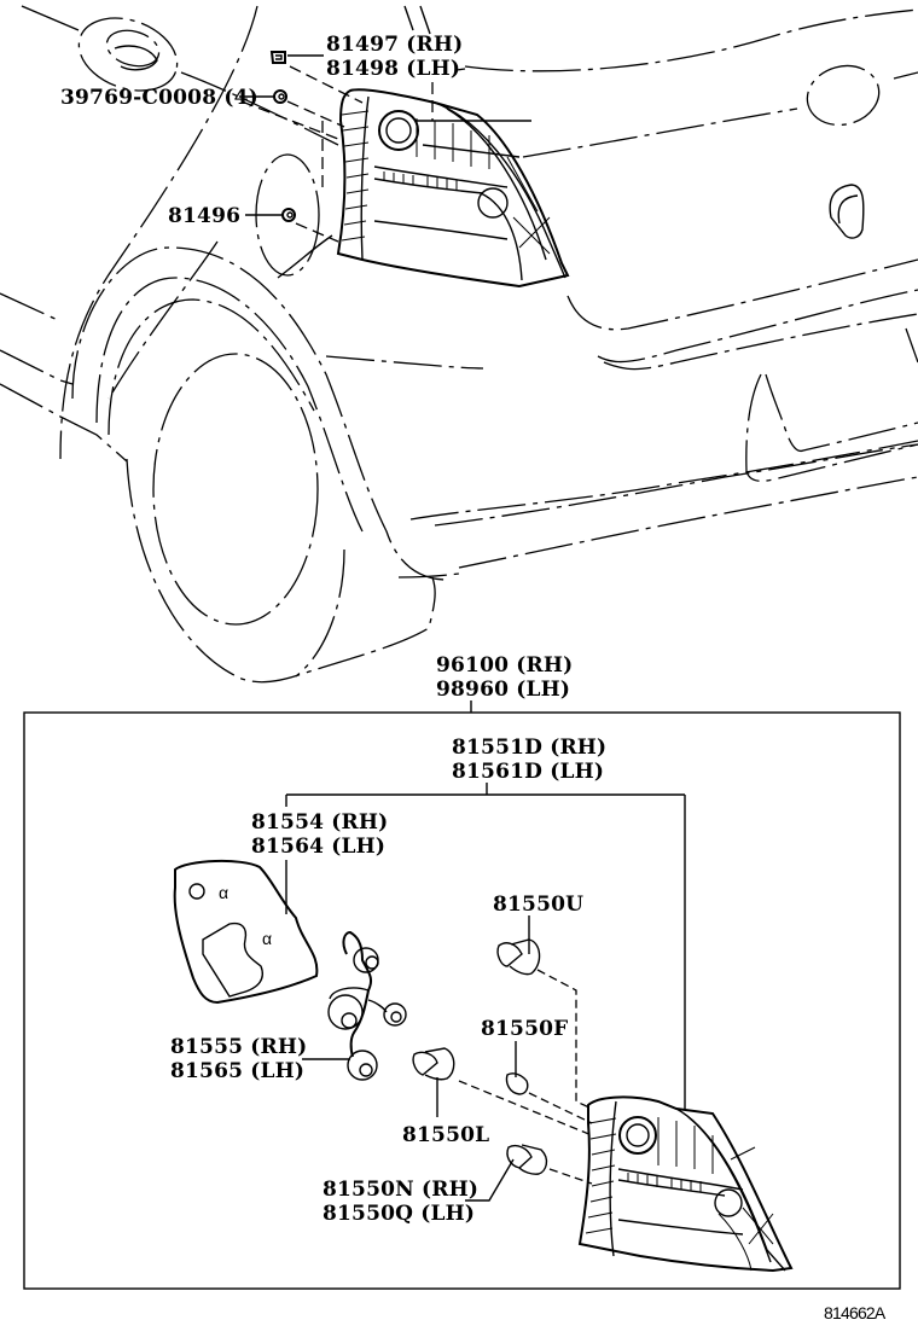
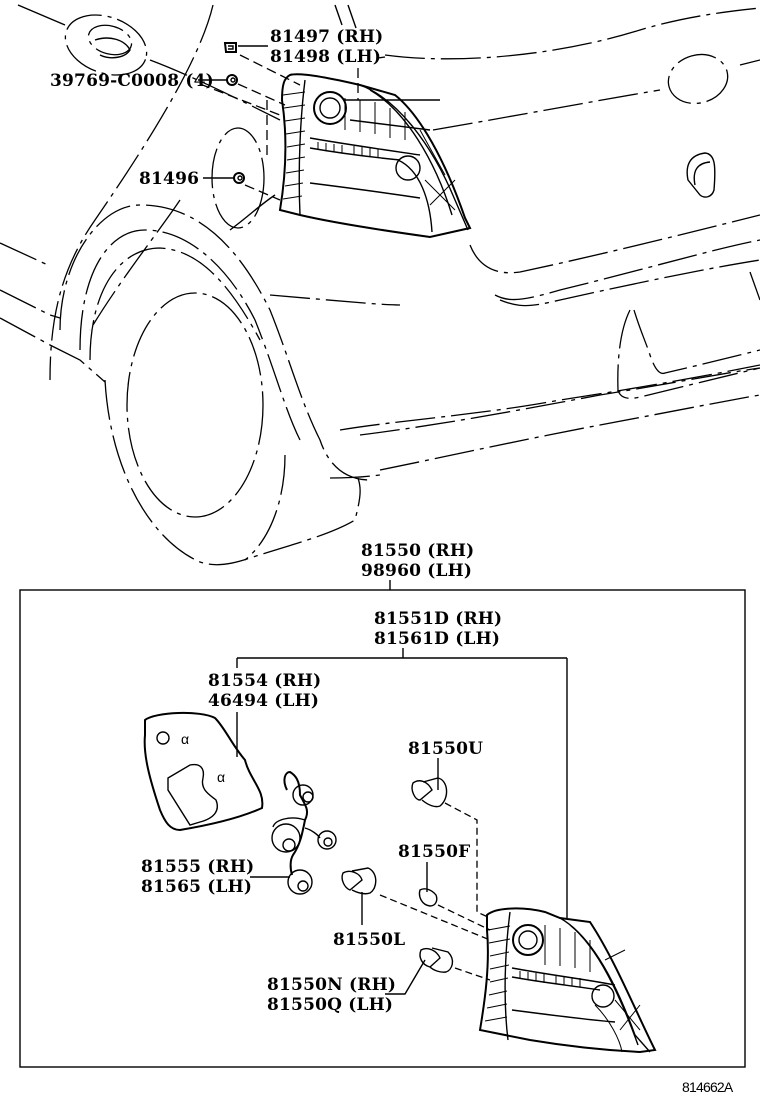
  81497 (RH)
  81498 (LH)
  39769-C0008 (4)
  81496
- 96100 (RH)
+ 81550 (RH)
  98960 (LH)
  81551D (RH)
  81561D (LH)
  81554 (RH)
- 81564 (LH)
+ 46494 (LH)
  α
  α
  81555 (RH)
  81565 (LH)
  81550U
  81550F
  81550L
  81550N (RH)
  81550Q (LH)
  814662A
